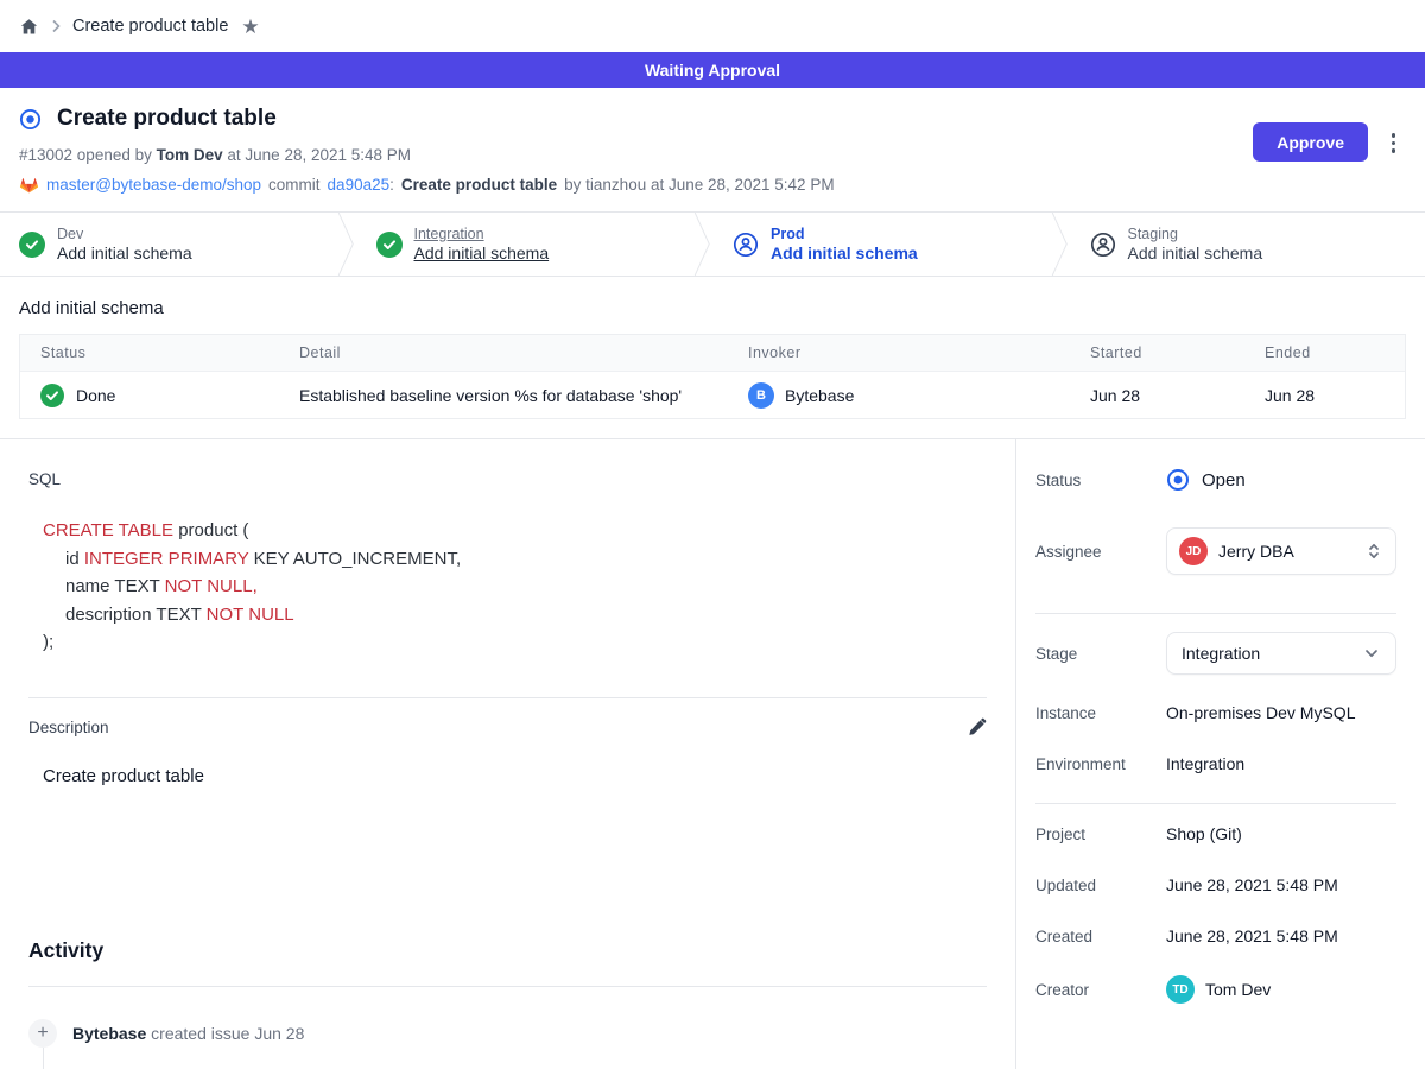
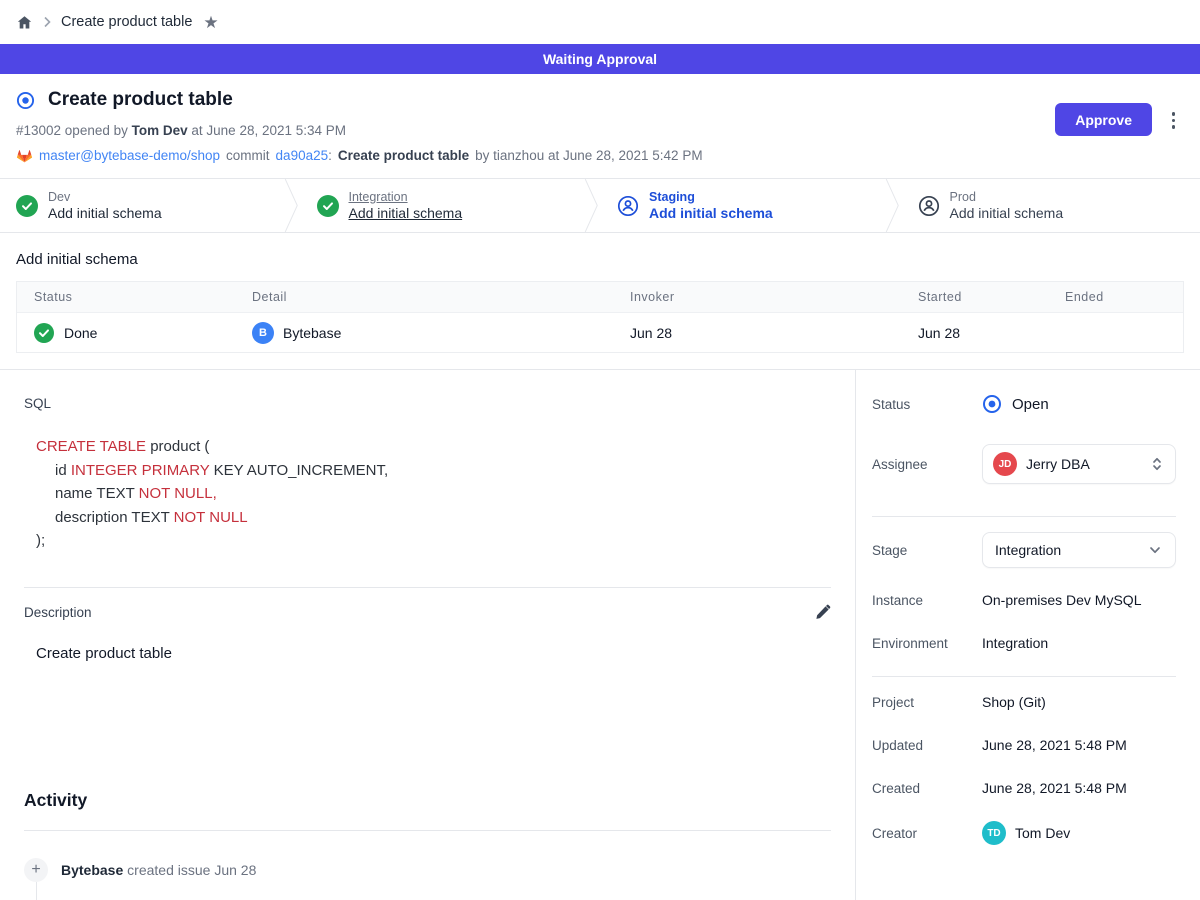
  Create product table
  ★
  Waiting Approval
  Create product table
- #13002 opened by Tom Dev at June 28, 2021 5:48 PM
+ #13002 opened by Tom Dev at June 28, 2021 5:34 PM
  master@bytebase-demo/shop
  commit
  da90a25:
  Create product table
  by tianzhou at June 28, 2021 5:42 PM
  Approve
  Dev
  Add initial schema
  Integration
  Add initial schema
- Prod
+ Staging
  Add initial schema
- Staging
+ Prod
  Add initial schema
  Add initial schema
  Status
  Detail
  Invoker
  Started
  Ended
  Done
- Established baseline version %s for database 'shop'
  B
  Bytebase
  Jun 28
  Jun 28
  SQL
  CREATE TABLE product (
  id INTEGER PRIMARY KEY AUTO_INCREMENT,
  name TEXT NOT NULL,
  description TEXT NOT NULL
  );
  Description
  Create product table
  Activity
  +
  Bytebase created issue Jun 28
  Status
  Open
  Assignee
  JD
  Jerry DBA
  Stage
  Integration
  Instance
  On-premises Dev MySQL
  Environment
  Integration
  Project
  Shop (Git)
  Updated
  June 28, 2021 5:48 PM
  Created
  June 28, 2021 5:48 PM
  Creator
  TD
  Tom Dev
